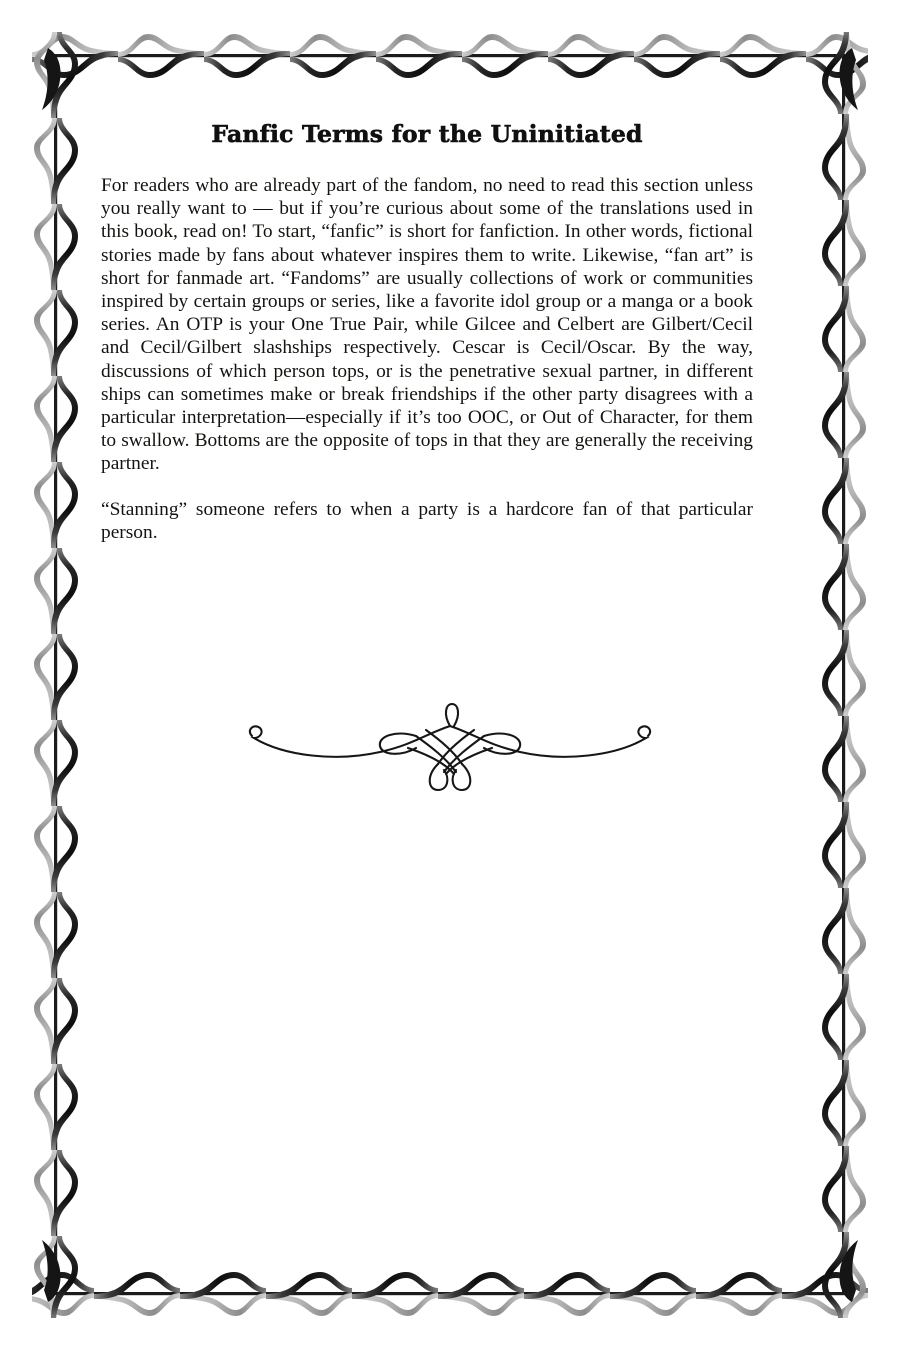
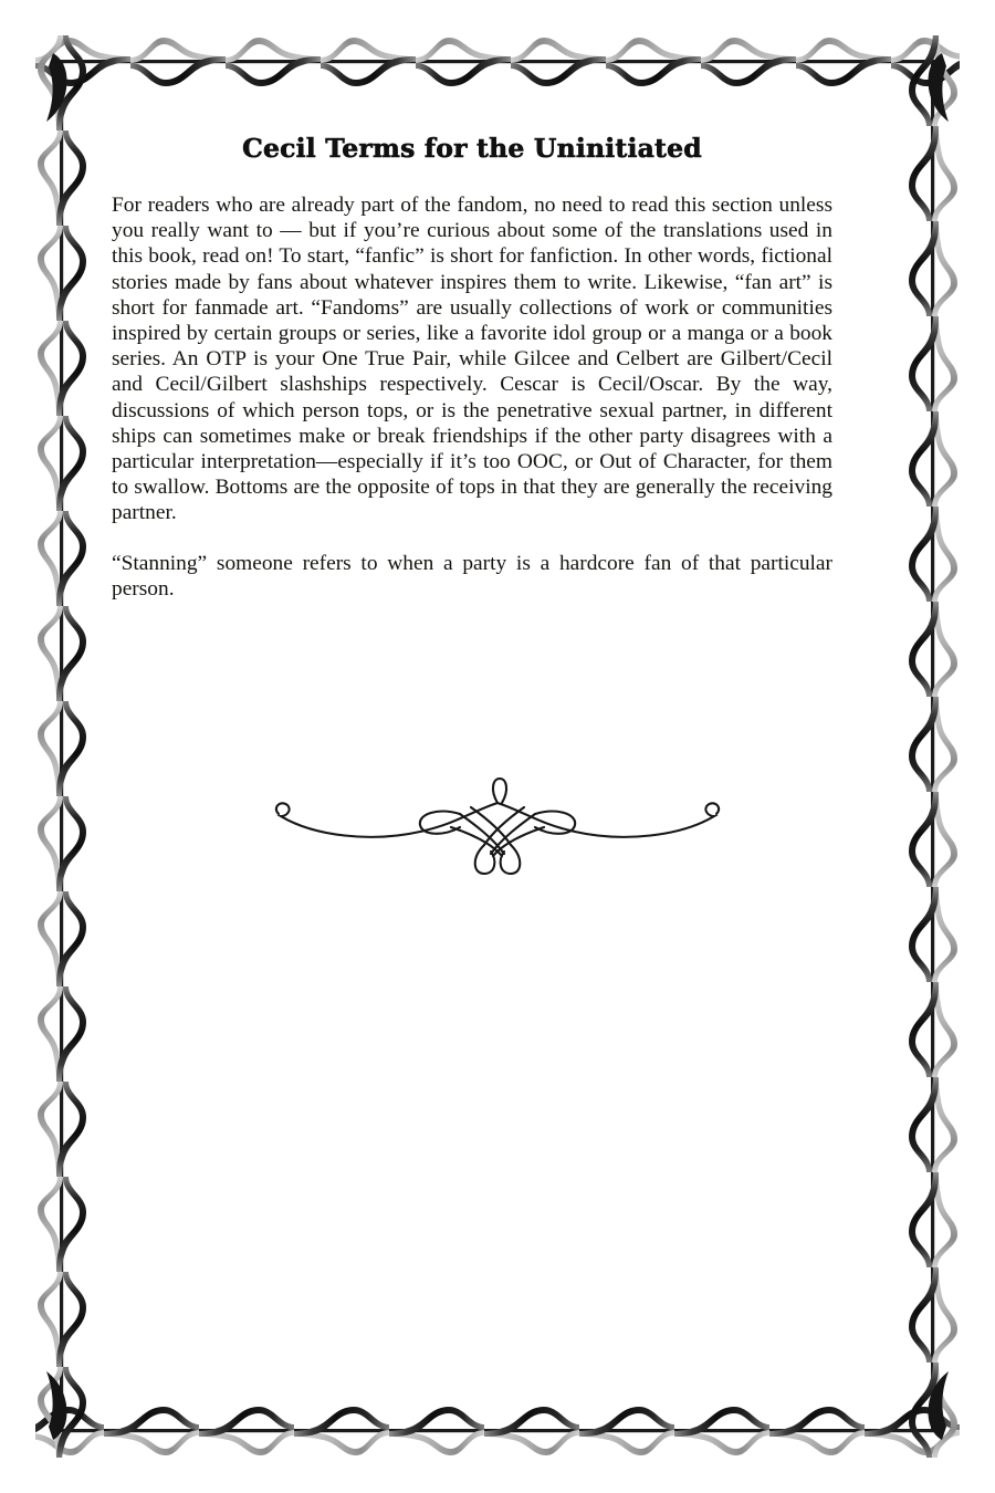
- Fanfic Terms for the Uninitiated
+ Cecil Terms for the Uninitiated
  For readers who are already part of the fandom, no need to read this section unless you really want to — but if you’re curious about some of the translations used in this book, read on! To start, “fanfic” is short for fanfiction. In other words, fictional stories made by fans about whatever inspires them to write. Likewise, “fan art” is short for fanmade art. “Fandoms” are usually collections of work or communities inspired by certain groups or series, like a favorite idol group or a manga or a book series. An OTP is your One True Pair, while Gilcee and Celbert are Gilbert/Cecil and Cecil/Gilbert slashships respectively. Cescar is Cecil/Oscar. By the way, discussions of which person tops, or is the penetrative sexual partner, in different ships can sometimes make or break friendships if the other party disagrees with a particular interpretation—especially if it’s too OOC, or Out of Character, for them to swallow. Bottoms are the opposite of tops in that they are generally the receiving partner.
  “Stanning” someone refers to when a party is a hardcore fan of that particular person.
